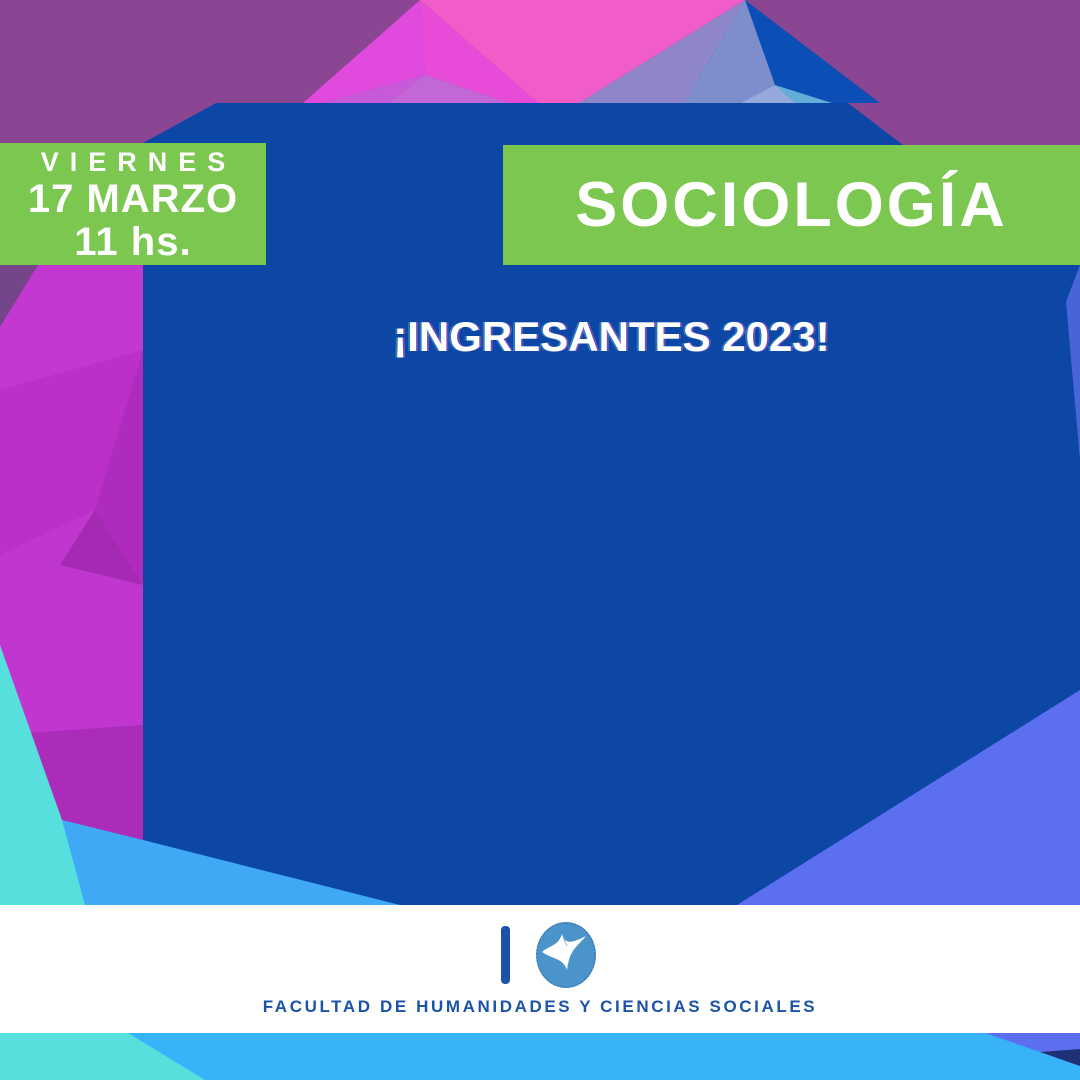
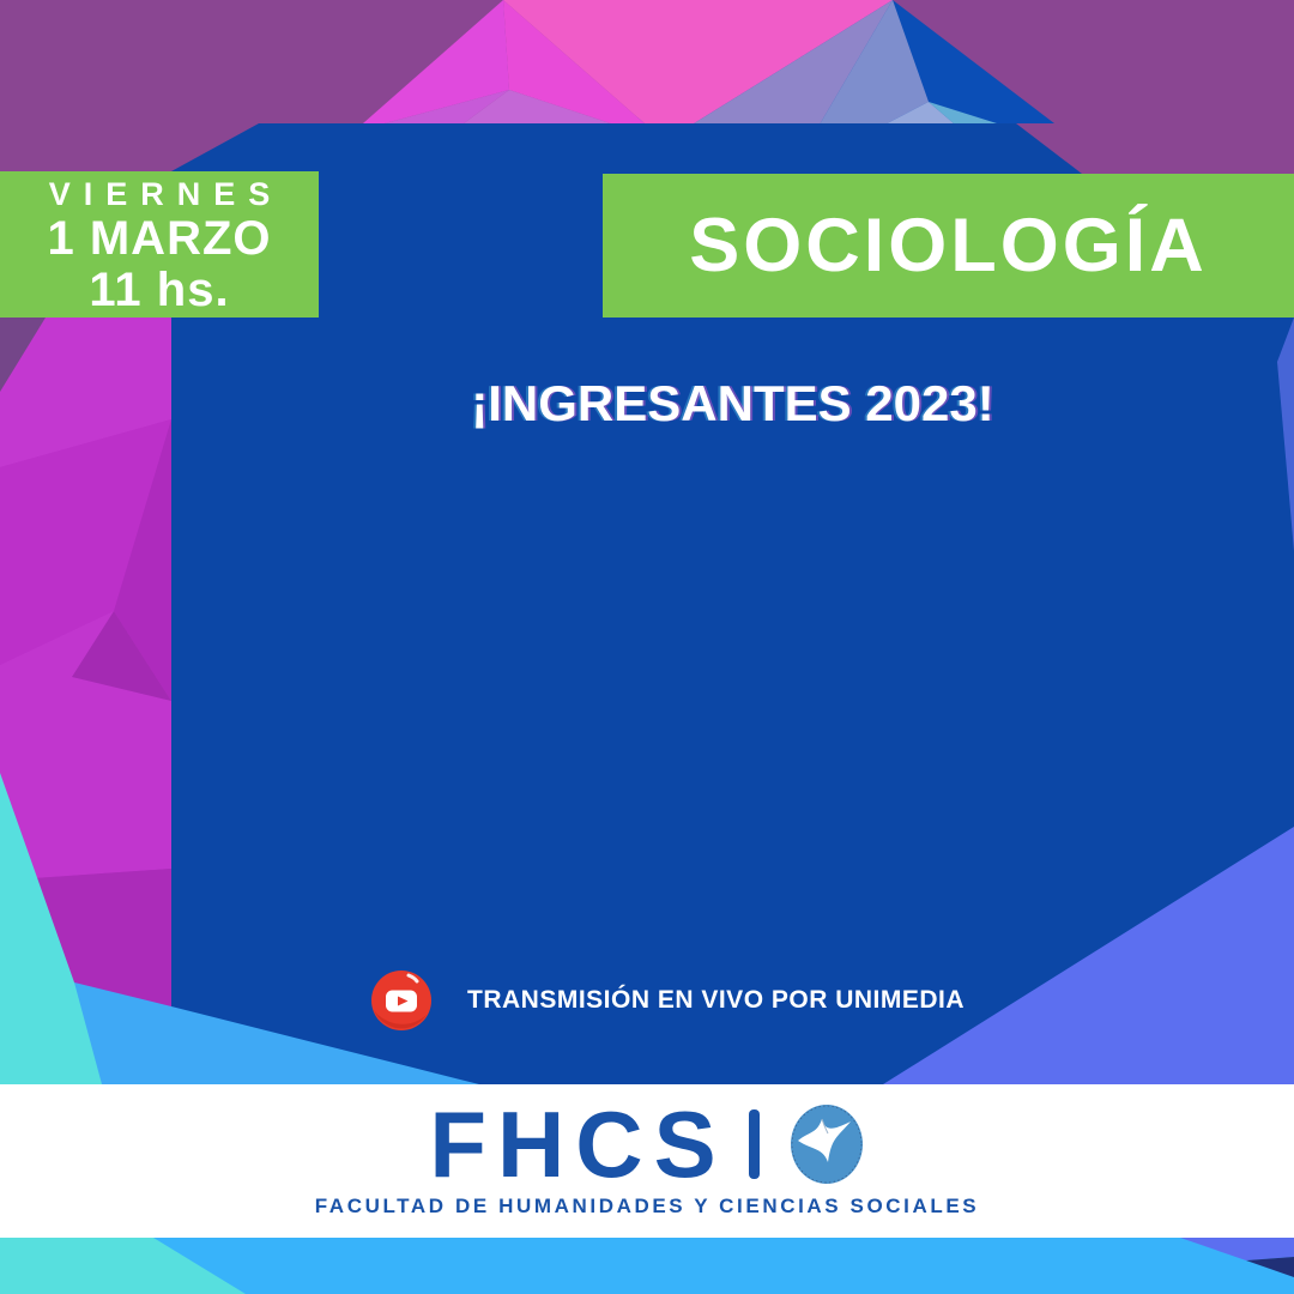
  VIERNES
- 17 MARZO
+ 1 MARZO
  11 hs.
  SOCIOLOGÍA
  ¡INGRESANTES 2023!
+ TRANSMISIÓN EN VIVO POR UNIMEDIA
+ FHCS
  FACULTAD DE HUMANIDADES Y CIENCIAS SOCIALES
